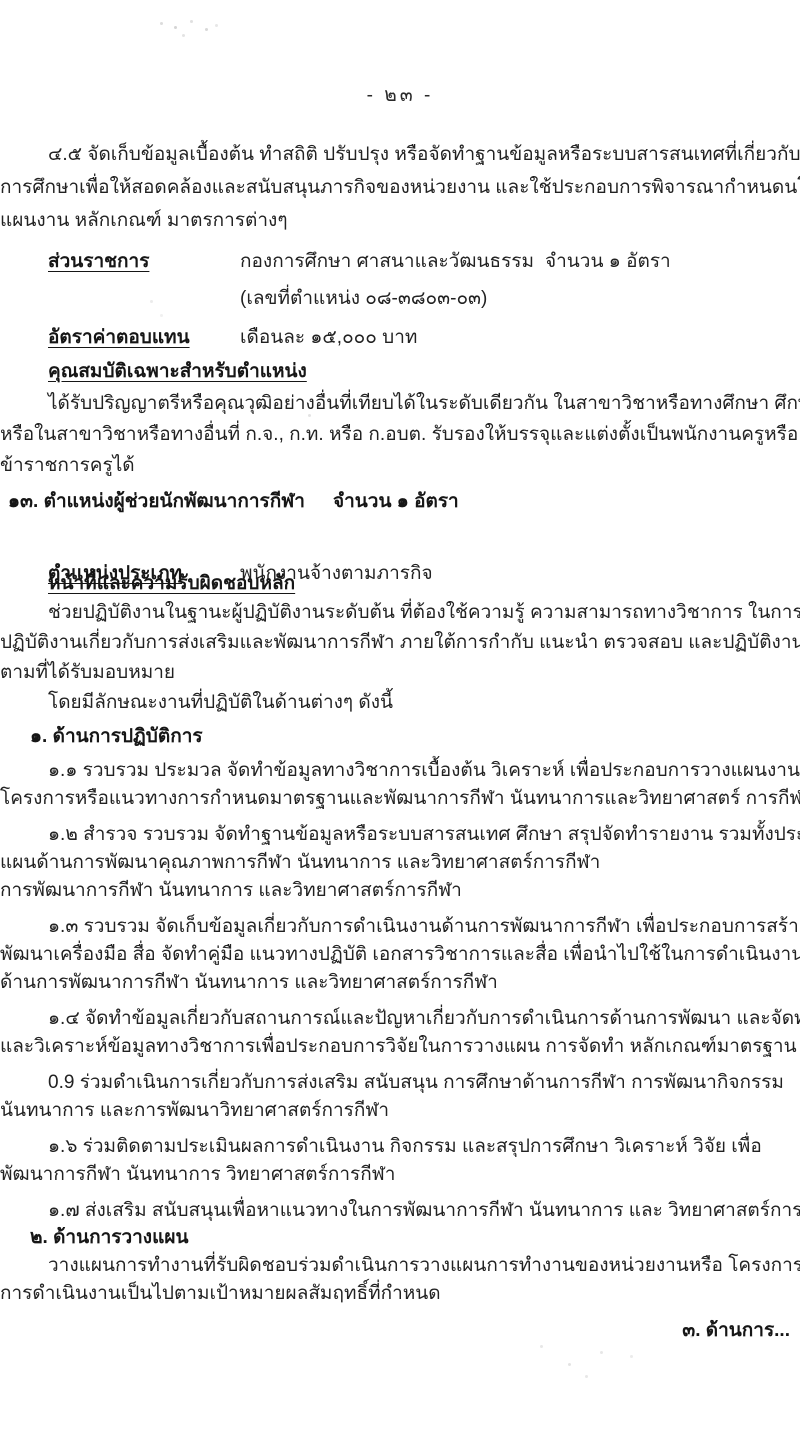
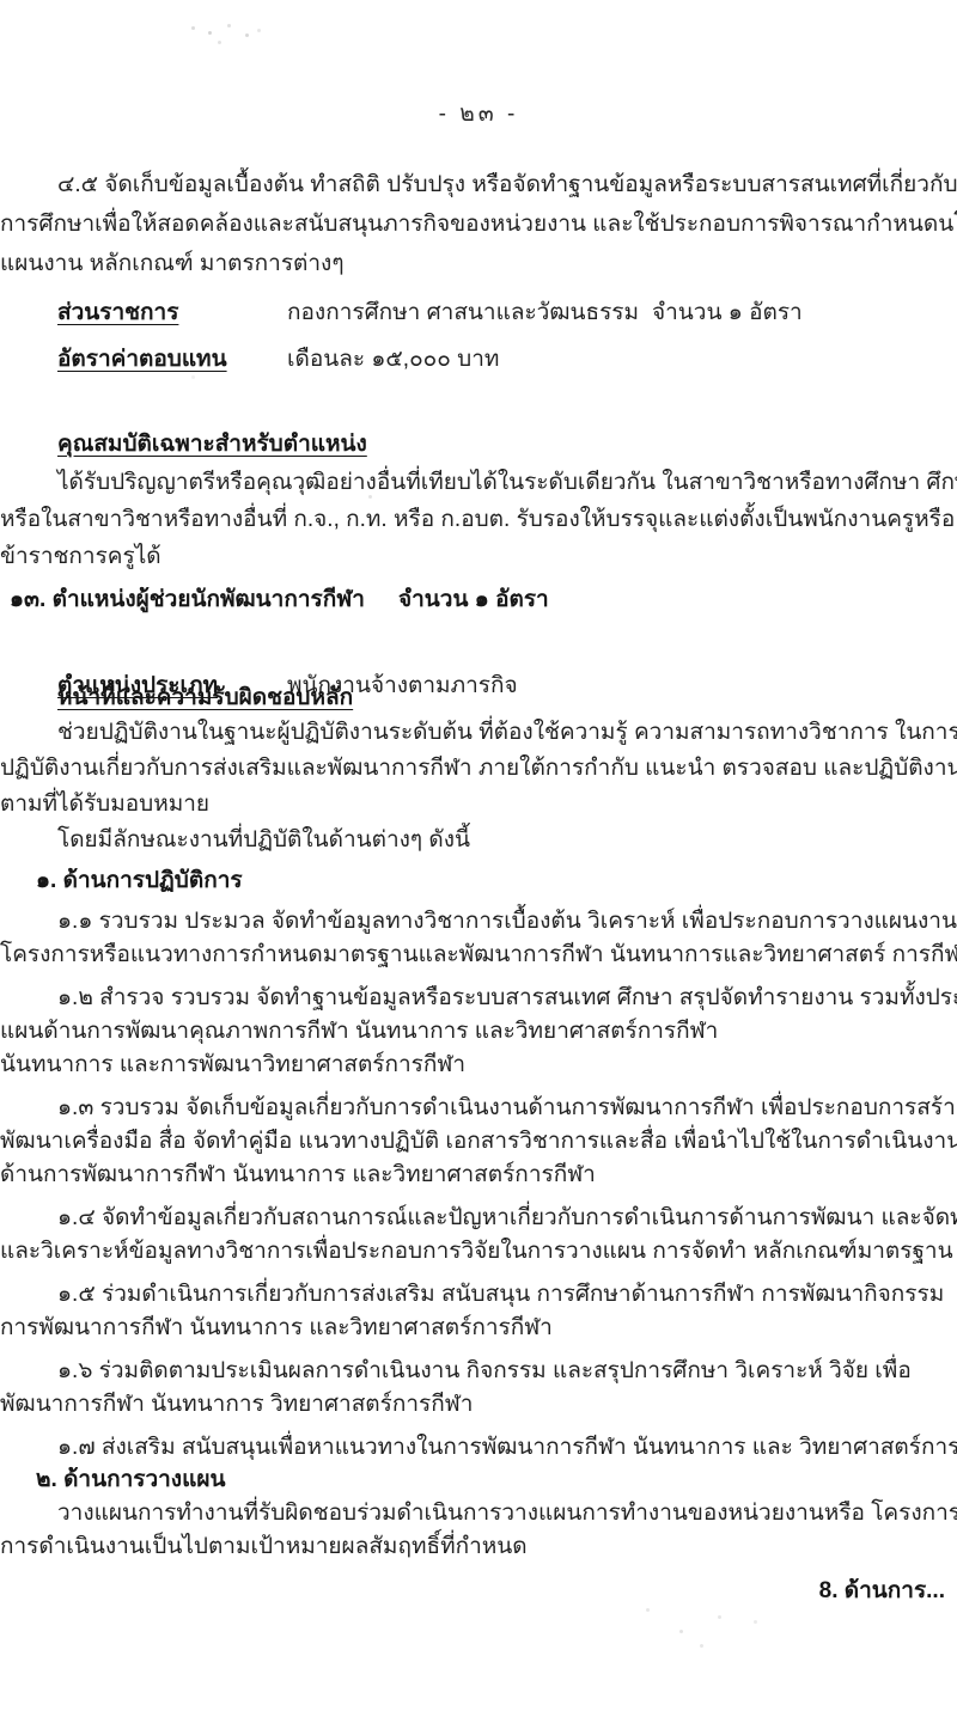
  - ๒๓ -
  ๔.๕ จัดเก็บข้อมูลเบื้องต้น ทำสถิติ ปรับปรุง หรือจัดทำฐานข้อมูลหรือระบบสารสนเทศที่เกี่ยวกับ
  การศึกษาเพื่อให้สอดคล้องและสนับสนุนภารกิจของหน่วยงาน และใช้ประกอบการพิจารณากำหนดน
  แผนงาน หลักเกณฑ์ มาตรการต่างๆ
  ส่วนราชการ
  กองการศึกษา ศาสนาและวัฒนธรรม
  จำนวน ๑ อัตรา
- (เลขที่ตำแหน่ง ๐๘-๓๘๐๓-๐๓)
  อัตราค่าตอบแทน
  เดือนละ ๑๕,๐๐๐ บาท
  คุณสมบัติเฉพาะสำหรับตำแหน่ง
  ได้รับปริญญาตรีหรือคุณวุฒิอย่างอื่นที่เทียบได้ในระดับเดียวกัน ในสาขาวิชาหรือทางศึกษา ศึก
  หรือในสาขาวิชาหรือทางอื่นที่ ก.จ., ก.ท. หรือ ก.อบต. รับรองให้บรรจุและแต่งตั้งเป็นพนักงานครูหรือ
  ข้าราชการครูได้
  ๑๓. ตำแหน่งผู้ช่วยนักพัฒนาการกีฬา
  จำนวน ๑ อัตรา
  ตำแหน่งประเภท
  พนักงานจ้างตามภารกิจ
  หน้าที่และความรับผิดชอบหลัก
  ช่วยปฏิบัติงานในฐานะผู้ปฏิบัติงานระดับต้น ที่ต้องใช้ความรู้ ความสามารถทางวิชาการ ในการ
  ปฏิบัติงานเกี่ยวกับการส่งเสริมและพัฒนาการกีฬา ภายใต้การกำกับ แนะนำ ตรวจสอบ และปฏิบัติงาน
  ตามที่ได้รับมอบหมาย
  โดยมีลักษณะงานที่ปฏิบัติในด้านต่างๆ ดังนี้
  ๑. ด้านการปฏิบัติการ
  ๑.๑ รวบรวม ประมวล จัดทำข้อมูลทางวิชาการเบื้องต้น วิเคราะห์ เพื่อประกอบการวางแผนงาน
  โครงการหรือแนวทางการกำหนดมาตรฐานและพัฒนาการกีฬา นันทนาการและวิทยาศาสตร์ การกีฬ
  ๑.๒ สำรวจ รวบรวม จัดทำฐานข้อมูลหรือระบบสารสนเทศ ศึกษา สรุปจัดทำรายงาน รวมทั้งปร
  แผนด้านการพัฒนาคุณภาพการกีฬา นันทนาการ และวิทยาศาสตร์การกีฬา
- การพัฒนาการกีฬา นันทนาการ และวิทยาศาสตร์การกีฬา
+ นันทนาการ และการพัฒนาวิทยาศาสตร์การกีฬา
  ๑.๓ รวบรวม จัดเก็บข้อมูลเกี่ยวกับการดำเนินงานด้านการพัฒนาการกีฬา เพื่อประกอบการสร้า
  พัฒนาเครื่องมือ สื่อ จัดทำคู่มือ แนวทางปฏิบัติ เอกสารวิชาการและสื่อ เพื่อนำไปใช้ในการดำเนินงาน
  ด้านการพัฒนาการกีฬา นันทนาการ และวิทยาศาสตร์การกีฬา
  ๑.๔ จัดทำข้อมูลเกี่ยวกับสถานการณ์และปัญหาเกี่ยวกับการดำเนินการด้านการพัฒนา และจัด
  และวิเคราะห์ข้อมูลทางวิชาการเพื่อประกอบการวิจัยในการวางแผน การจัดทำ หลักเกณฑ์มาตรฐาน
- 0.9 ร่วมดำเนินการเกี่ยวกับการส่งเสริม สนับสนุน การศึกษาด้านการกีฬา การพัฒนากิจกรรม
+ ๑.๕ ร่วมดำเนินการเกี่ยวกับการส่งเสริม สนับสนุน การศึกษาด้านการกีฬา การพัฒนากิจกรรม
- นันทนาการ และการพัฒนาวิทยาศาสตร์การกีฬา
+ การพัฒนาการกีฬา นันทนาการ และวิทยาศาสตร์การกีฬา
  ๑.๖ ร่วมติดตามประเมินผลการดำเนินงาน กิจกรรม และสรุปการศึกษา วิเคราะห์ วิจัย เพื่อ
  พัฒนาการกีฬา นันทนาการ วิทยาศาสตร์การกีฬา
  ๑.๗ ส่งเสริม สนับสนุนเพื่อหาแนวทางในการพัฒนาการกีฬา นันทนาการ และ วิทยาศาสตร์การ
  ๒. ด้านการวางแผน
  วางแผนการทำงานที่รับผิดชอบร่วมดำเนินการวางแผนการทำงานของหน่วยงานหรือ โครงการ
  การดำเนินงานเป็นไปตามเป้าหมายผลสัมฤทธิ์ที่กำหนด
- ๓. ด้านการ...
+ 8. ด้านการ...
